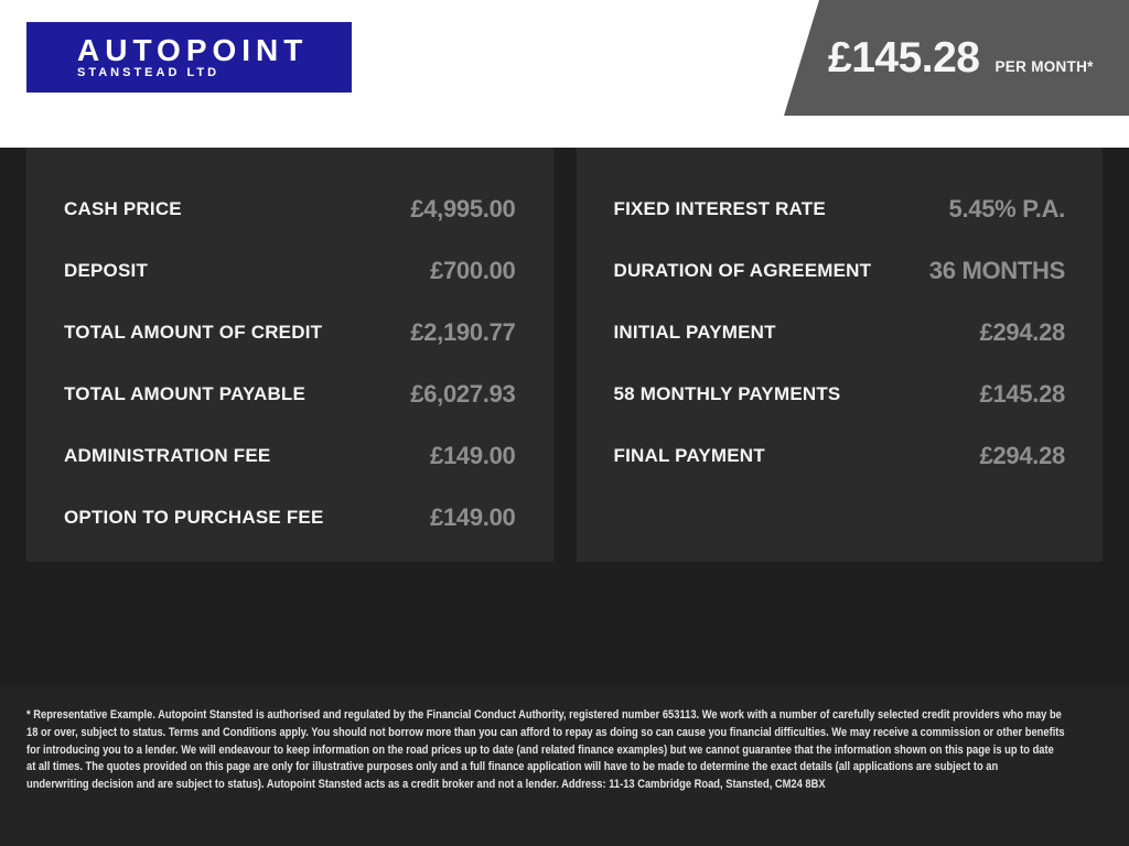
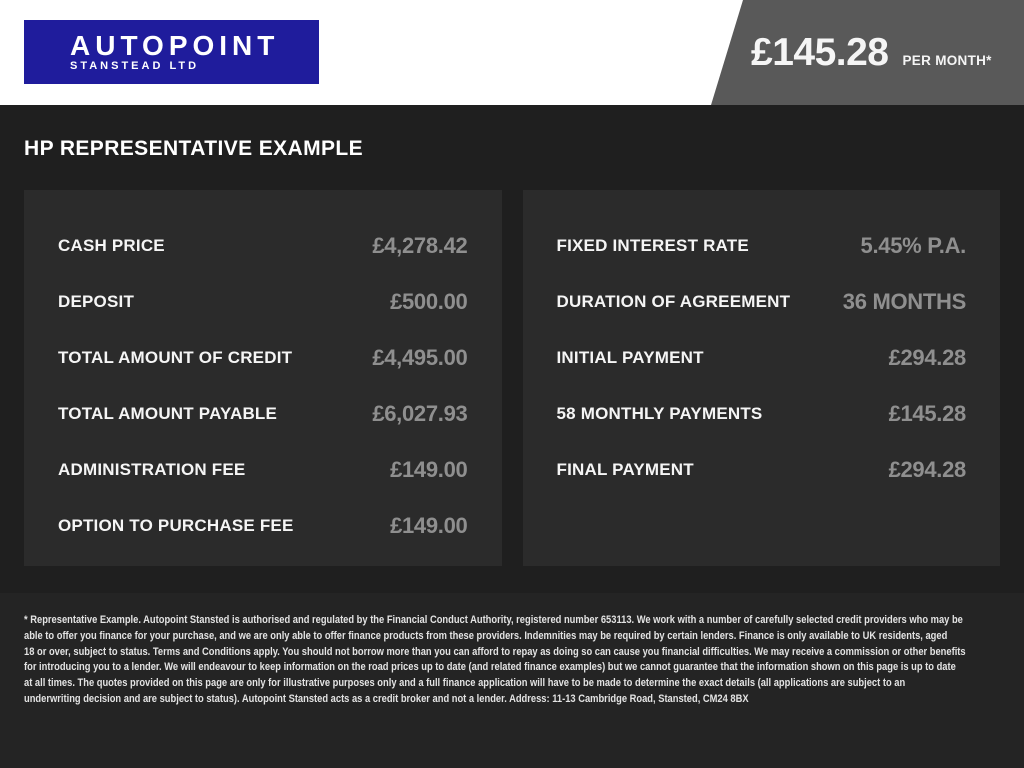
  AUTOPOINT
  STANSTEAD LTD
  £145.28
  PER MONTH*
+ HP REPRESENTATIVE EXAMPLE
  CASH PRICE
- £4,995.00
+ £4,278.42
  DEPOSIT
- £700.00
+ £500.00
  TOTAL AMOUNT OF CREDIT
- £2,190.77
+ £4,495.00
  TOTAL AMOUNT PAYABLE
  £6,027.93
  ADMINISTRATION FEE
  £149.00
  OPTION TO PURCHASE FEE
  £149.00
  FIXED INTEREST RATE
  5.45% P.A.
  DURATION OF AGREEMENT
  36 MONTHS
  INITIAL PAYMENT
  £294.28
  58 MONTHLY PAYMENTS
  £145.28
  FINAL PAYMENT
  £294.28
  * Representative Example. Autopoint Stansted is authorised and regulated by the Financial Conduct Authority, registered number 653113. We work with a number of carefully selected credit providers who may be
+ able to offer you finance for your purchase, and we are only able to offer finance products from these providers. Indemnities may be required by certain lenders. Finance is only available to UK residents, aged
  18 or over, subject to status. Terms and Conditions apply. You should not borrow more than you can afford to repay as doing so can cause you financial difficulties. We may receive a commission or other benefits
  for introducing you to a lender. We will endeavour to keep information on the road prices up to date (and related finance examples) but we cannot guarantee that the information shown on this page is up to date
  at all times. The quotes provided on this page are only for illustrative purposes only and a full finance application will have to be made to determine the exact details (all applications are subject to an
  underwriting decision and are subject to status). Autopoint Stansted acts as a credit broker and not a lender. Address: 11-13 Cambridge Road, Stansted, CM24 8BX
